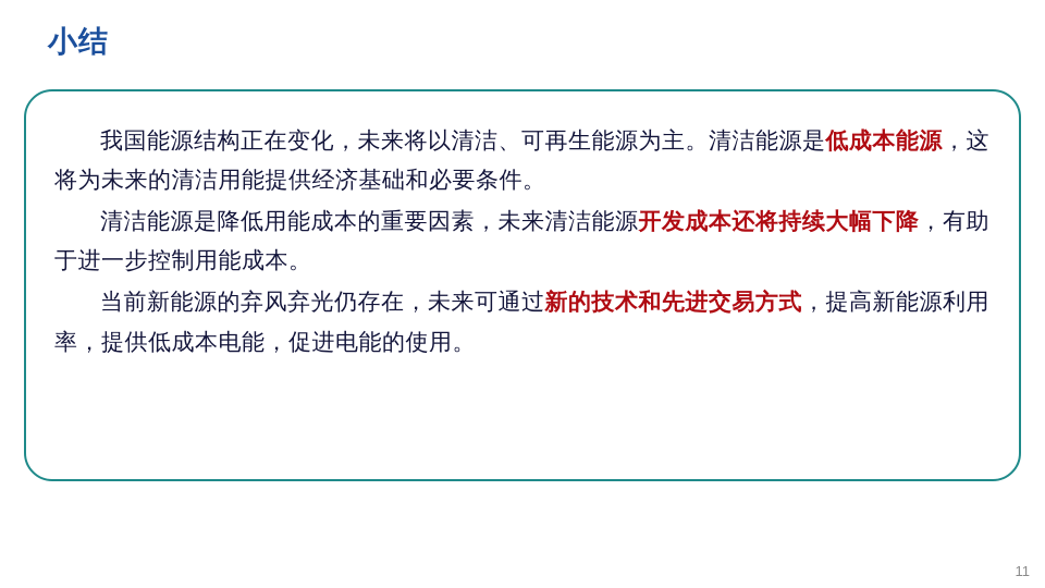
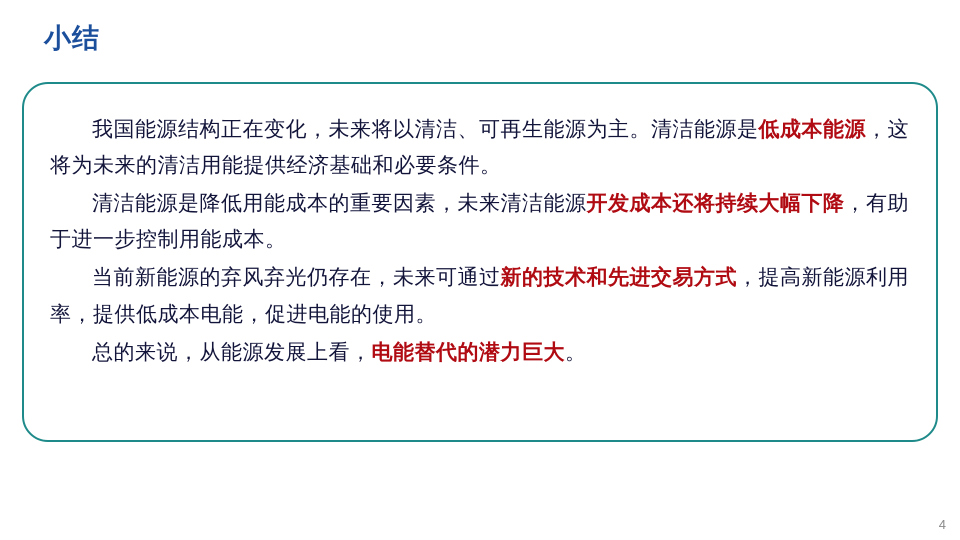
  小结
  我国能源结构正在变化，未来将以清洁、可再生能源为主。清洁能源是低成本能源，这将为未来的清洁用能提供经济基础和必要条件。
  清洁能源是降低用能成本的重要因素，未来清洁能源开发成本还将持续大幅下降，有助于进一步控制用能成本。
  当前新能源的弃风弃光仍存在，未来可通过新的技术和先进交易方式，提高新能源利用率，提供低成本电能，促进电能的使用。
+ 总的来说，从能源发展上看，电能替代的潜力巨大。
- 11
+ 4
